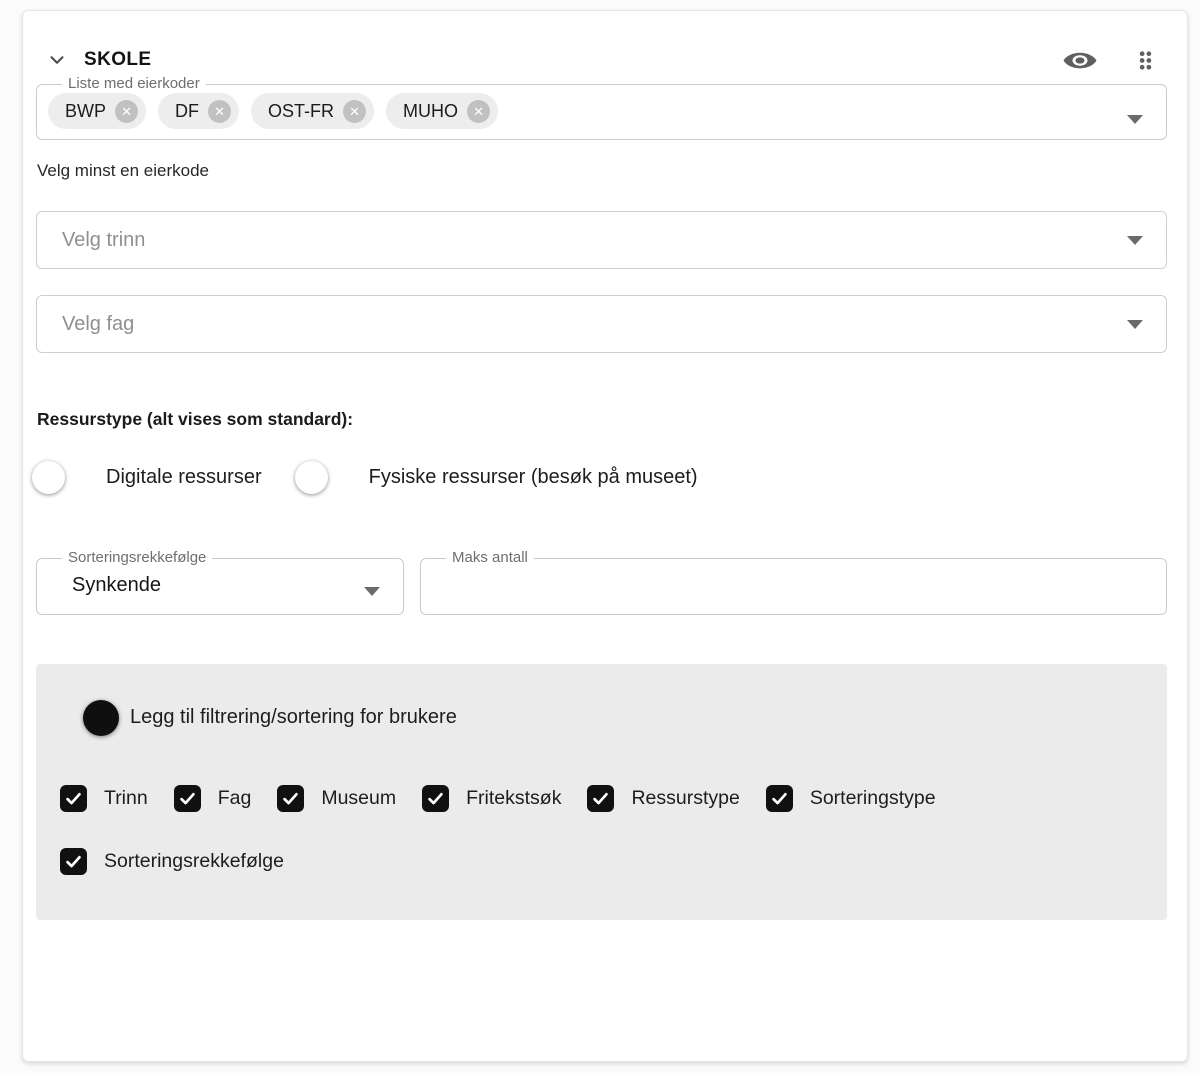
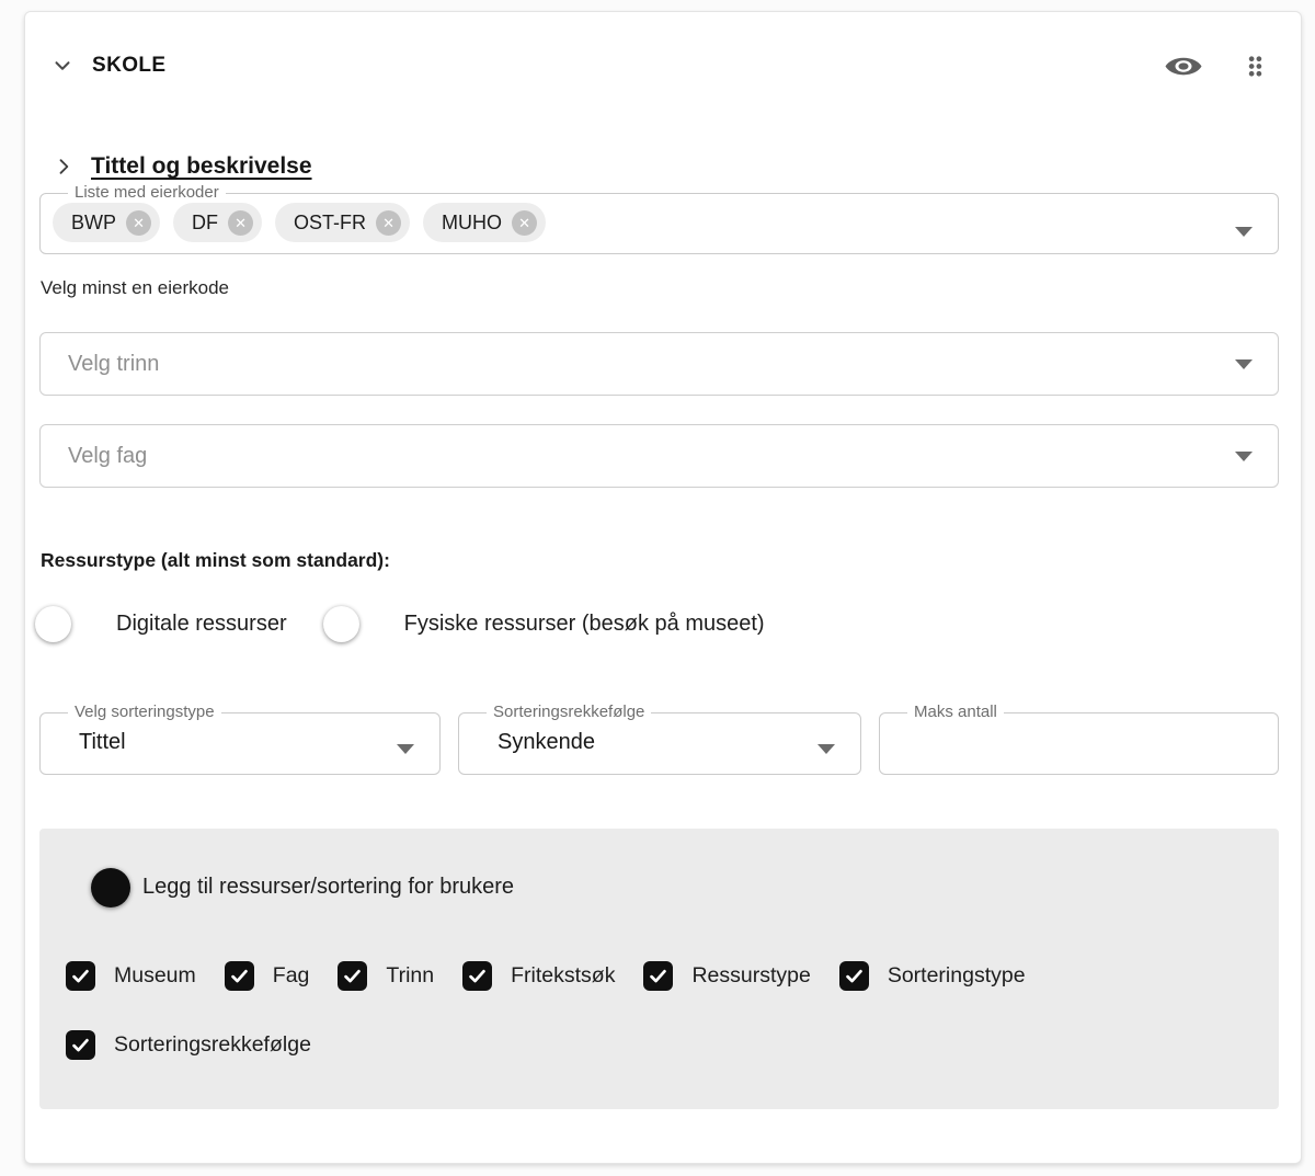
  SKOLE
+ Tittel og beskrivelse
  Liste med eierkoder
  BWP
  ✕
  DF
  ✕
  OST-FR
  ✕
  MUHO
  ✕
  Velg minst en eierkode
  Velg trinn
  Velg fag
- Ressurstype (alt vises som standard):
+ Ressurstype (alt minst som standard):
  Digitale ressurser
  Fysiske ressurser (besøk på museet)
+ Velg sorteringstype
+ Tittel
  Sorteringsrekkefølge
  Synkende
  Maks antall
- Legg til filtrering/sortering for brukere
+ Legg til ressurser/sortering for brukere
- Trinn
+ Museum
  Fag
- Museum
+ Trinn
  Fritekstsøk
  Ressurstype
  Sorteringstype
  Sorteringsrekkefølge
